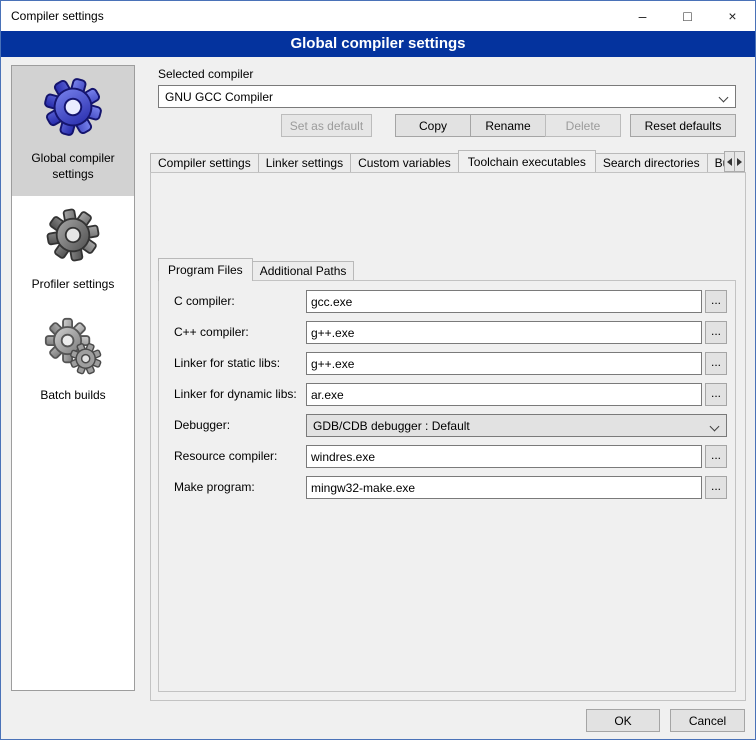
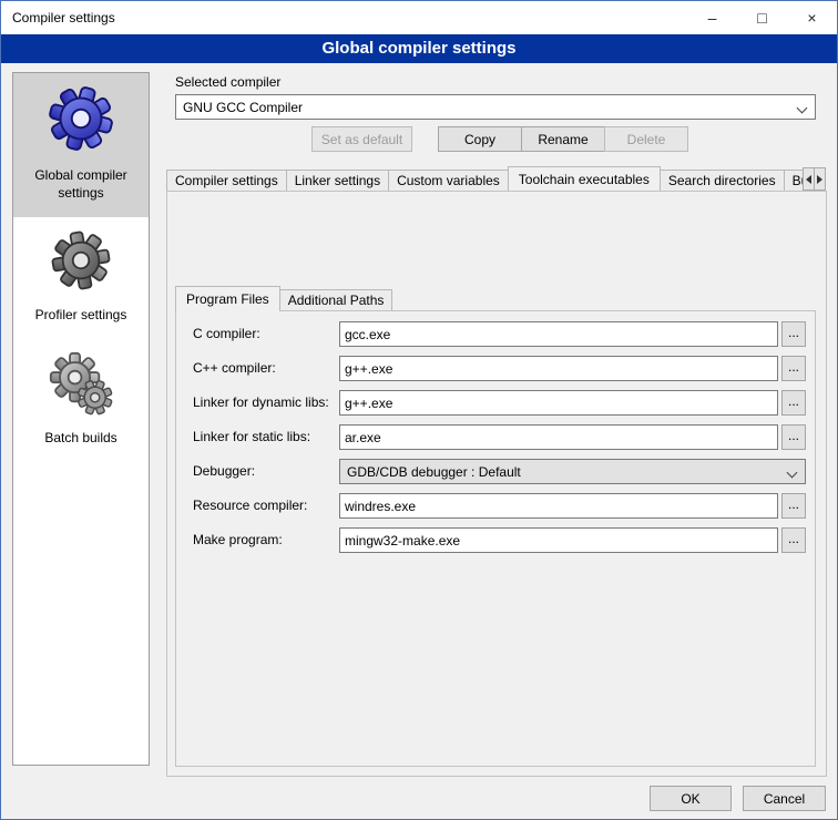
  Compiler settings
  –
  □
  ×
  Global compiler settings
  Global compiler settings
  Profiler settings
  Batch builds
  Selected compiler
  GNU GCC Compiler
  Set as default
  Copy
  Rename
  Delete
- Reset defaults
  Compiler settings
  Linker settings
  Custom variables
  Toolchain executables
  Search directories
  Program Files
  Additional Paths
  C compiler:
  gcc.exe
  ...
  C++ compiler:
  g++.exe
  ...
- Linker for static libs:
+ Linker for dynamic libs:
  g++.exe
  ...
- Linker for dynamic libs:
+ Linker for static libs:
  ar.exe
  ...
  Debugger:
  GDB/CDB debugger : Default
  Resource compiler:
  windres.exe
  ...
  Make program:
  mingw32-make.exe
  ...
  OK
  Cancel
